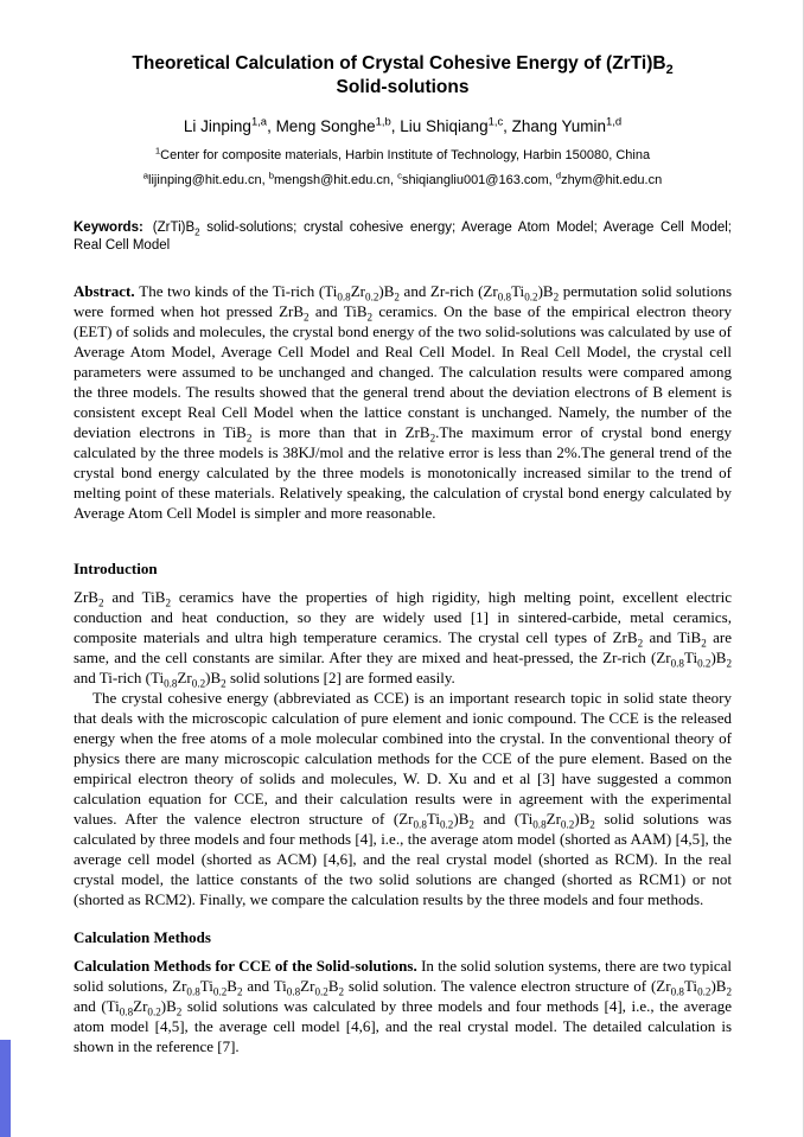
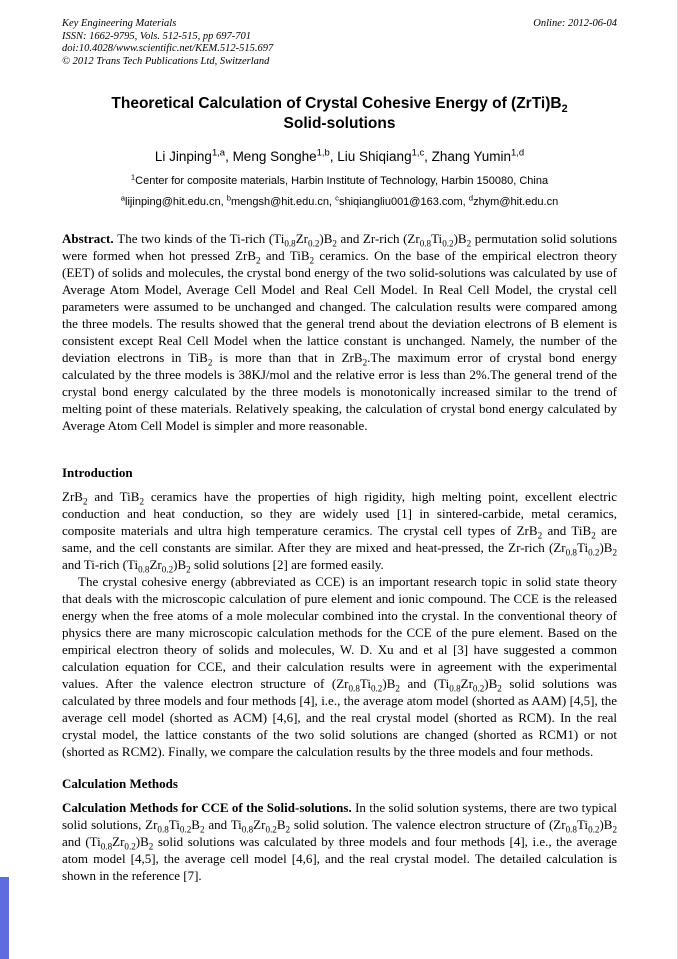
+ Key Engineering Materials
+ ISSN: 1662-9795, Vols. 512-515, pp 697-701
+ doi:10.4028/www.scientific.net/KEM.512-515.697
+ © 2012 Trans Tech Publications Ltd, Switzerland
+ Online: 2012-06-04
  Theoretical Calculation of Crystal Cohesive Energy of (ZrTi)B2 Solid-solutions
  Li Jinping1,a, Meng Songhe1,b, Liu Shiqiang1,c, Zhang Yumin1,d
  1Center for composite materials, Harbin Institute of Technology, Harbin 150080, China
  alijinping@hit.edu.cn, bmengsh@hit.edu.cn, cshiqiangliu001@163.com, dzhym@hit.edu.cn
- Keywords: (ZrTi)B2 solid-solutions; crystal cohesive energy; Average Atom Model; Average Cell Model; Real Cell Model
  Abstract. The two kinds of the Ti-rich (Ti0.8Zr0.2)B2 and Zr-rich (Zr0.8Ti0.2)B2 permutation solid solutions were formed when hot pressed ZrB2 and TiB2 ceramics. On the base of the empirical electron theory (EET) of solids and molecules, the crystal bond energy of the two solid-solutions was calculated by use of Average Atom Model, Average Cell Model and Real Cell Model. In Real Cell Model, the crystal cell parameters were assumed to be unchanged and changed. The calculation results were compared among the three models. The results showed that the general trend about the deviation electrons of B element is consistent except Real Cell Model when the lattice constant is unchanged. Namely, the number of the deviation electrons in TiB2 is more than that in ZrB2.The maximum error of crystal bond energy calculated by the three models is 38KJ/mol and the relative error is less than 2%.The general trend of the crystal bond energy calculated by the three models is monotonically increased similar to the trend of melting point of these materials. Relatively speaking, the calculation of crystal bond energy calculated by Average Atom Cell Model is simpler and more reasonable.
  Introduction
  ZrB2 and TiB2 ceramics have the properties of high rigidity, high melting point, excellent electric conduction and heat conduction, so they are widely used [1] in sintered-carbide, metal ceramics, composite materials and ultra high temperature ceramics. The crystal cell types of ZrB2 and TiB2 are same, and the cell constants are similar. After they are mixed and heat-pressed, the Zr-rich (Zr0.8Ti0.2)B2 and Ti-rich (Ti0.8Zr0.2)B2 solid solutions [2] are formed easily.
  The crystal cohesive energy (abbreviated as CCE) is an important research topic in solid state theory that deals with the microscopic calculation of pure element and ionic compound. The CCE is the released energy when the free atoms of a mole molecular combined into the crystal. In the conventional theory of physics there are many microscopic calculation methods for the CCE of the pure element. Based on the empirical electron theory of solids and molecules, W. D. Xu and et al [3] have suggested a common calculation equation for CCE, and their calculation results were in agreement with the experimental values. After the valence electron structure of (Zr0.8Ti0.2)B2 and (Ti0.8Zr0.2)B2 solid solutions was calculated by three models and four methods [4], i.e., the average atom model (shorted as AAM) [4,5], the average cell model (shorted as ACM) [4,6], and the real crystal model (shorted as RCM). In the real crystal model, the lattice constants of the two solid solutions are changed (shorted as RCM1) or not (shorted as RCM2). Finally, we compare the calculation results by the three models and four methods.
  Calculation Methods
  Calculation Methods for CCE of the Solid-solutions. In the solid solution systems, there are two typical solid solutions, Zr0.8Ti0.2B2 and Ti0.8Zr0.2B2 solid solution. The valence electron structure of (Zr0.8Ti0.2)B2 and (Ti0.8Zr0.2)B2 solid solutions was calculated by three models and four methods [4], i.e., the average atom model [4,5], the average cell model [4,6], and the real crystal model. The detailed calculation is shown in the reference [7].
